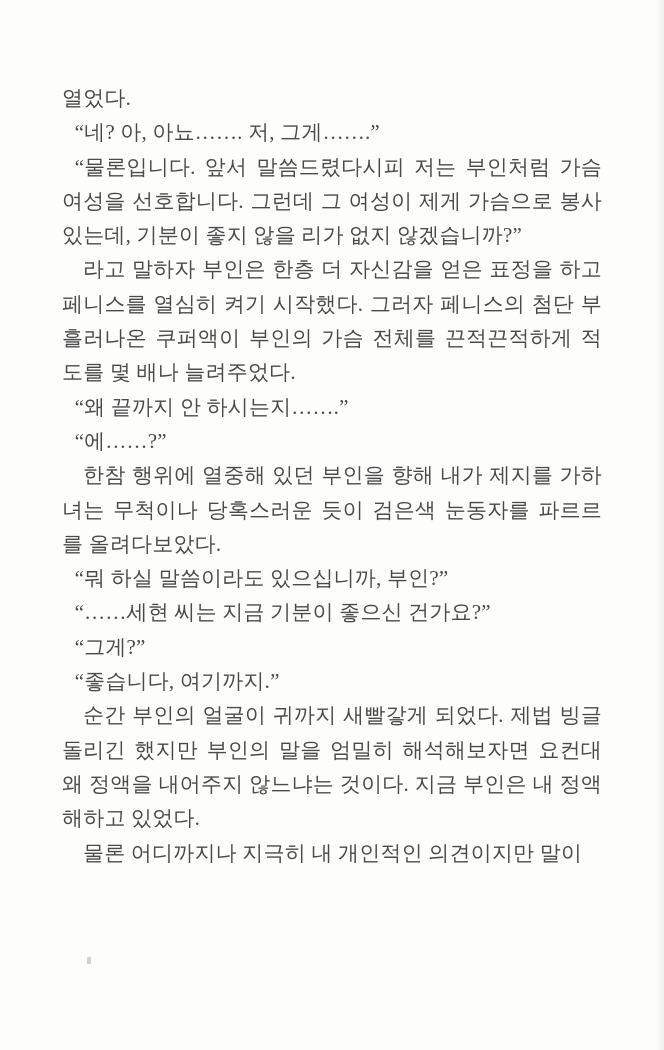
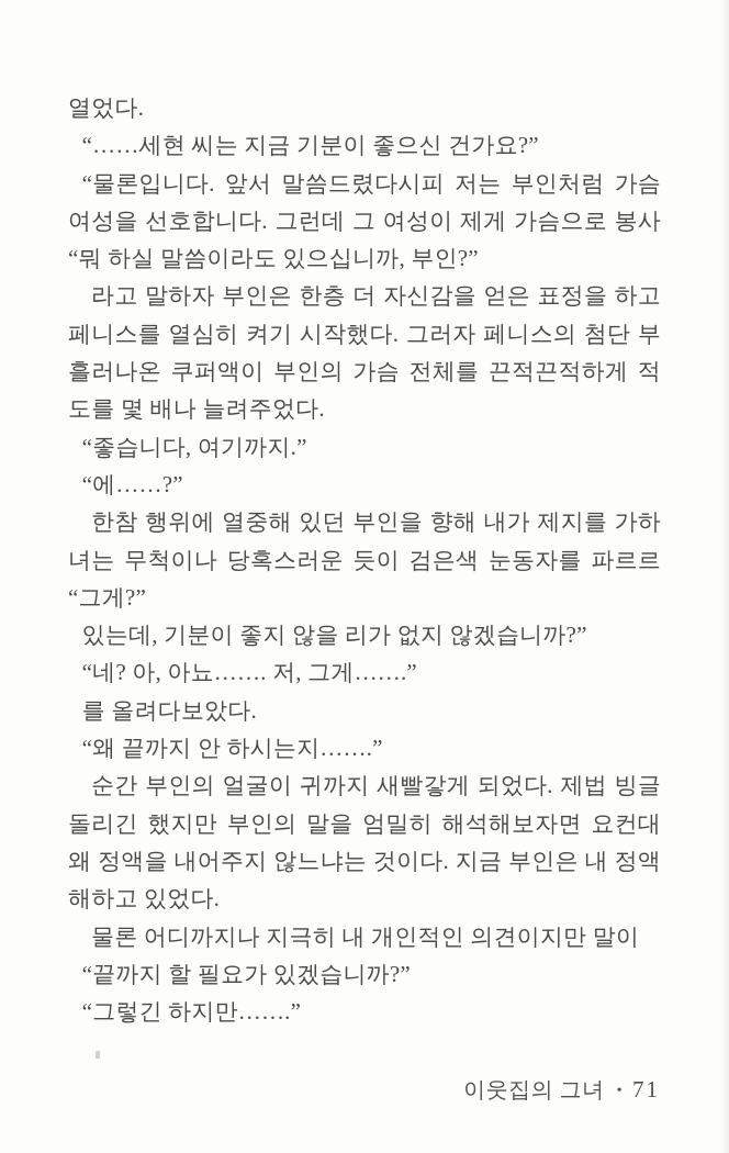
  열었다.
- “네? 아, 아뇨……. 저, 그게…….”
+ “……세현 씨는 지금 기분이 좋으신 건가요?”
  “물론입니다. 앞서 말씀드렸다시피 저는 부인처럼 가슴
  여성을 선호합니다. 그런데 그 여성이 제게 가슴으로 봉사
- 있는데, 기분이 좋지 않을 리가 없지 않겠습니까?”
+ “뭐 하실 말씀이라도 있으십니까, 부인?”
  라고 말하자 부인은 한층 더 자신감을 얻은 표정을 하고
  페니스를 열심히 켜기 시작했다. 그러자 페니스의 첨단 부
  흘러나온 쿠퍼액이 부인의 가슴 전체를 끈적끈적하게 적
  도를 몇 배나 늘려주었다.
- “왜 끝까지 안 하시는지…….”
+ “좋습니다, 여기까지.”
  “에……?”
  한참 행위에 열중해 있던 부인을 향해 내가 제지를 가하
  녀는 무척이나 당혹스러운 듯이 검은색 눈동자를 파르르
- 를 올려다보았다.
+ “그게?”
- “뭐 하실 말씀이라도 있으십니까, 부인?”
+ 있는데, 기분이 좋지 않을 리가 없지 않겠습니까?”
- “……세현 씨는 지금 기분이 좋으신 건가요?”
+ “네? 아, 아뇨……. 저, 그게…….”
- “그게?”
+ 를 올려다보았다.
- “좋습니다, 여기까지.”
+ “왜 끝까지 안 하시는지…….”
  순간 부인의 얼굴이 귀까지 새빨갛게 되었다. 제법 빙글
  돌리긴 했지만 부인의 말을 엄밀히 해석해보자면 요컨대
  왜 정액을 내어주지 않느냐는 것이다. 지금 부인은 내 정액
  해하고 있었다.
  물론 어디까지나 지극히 내 개인적인 의견이지만 말이
+ “끝까지 할 필요가 있겠습니까?”
+ “그렇긴 하지만…….”
+ 이웃집의 그녀 • 71
